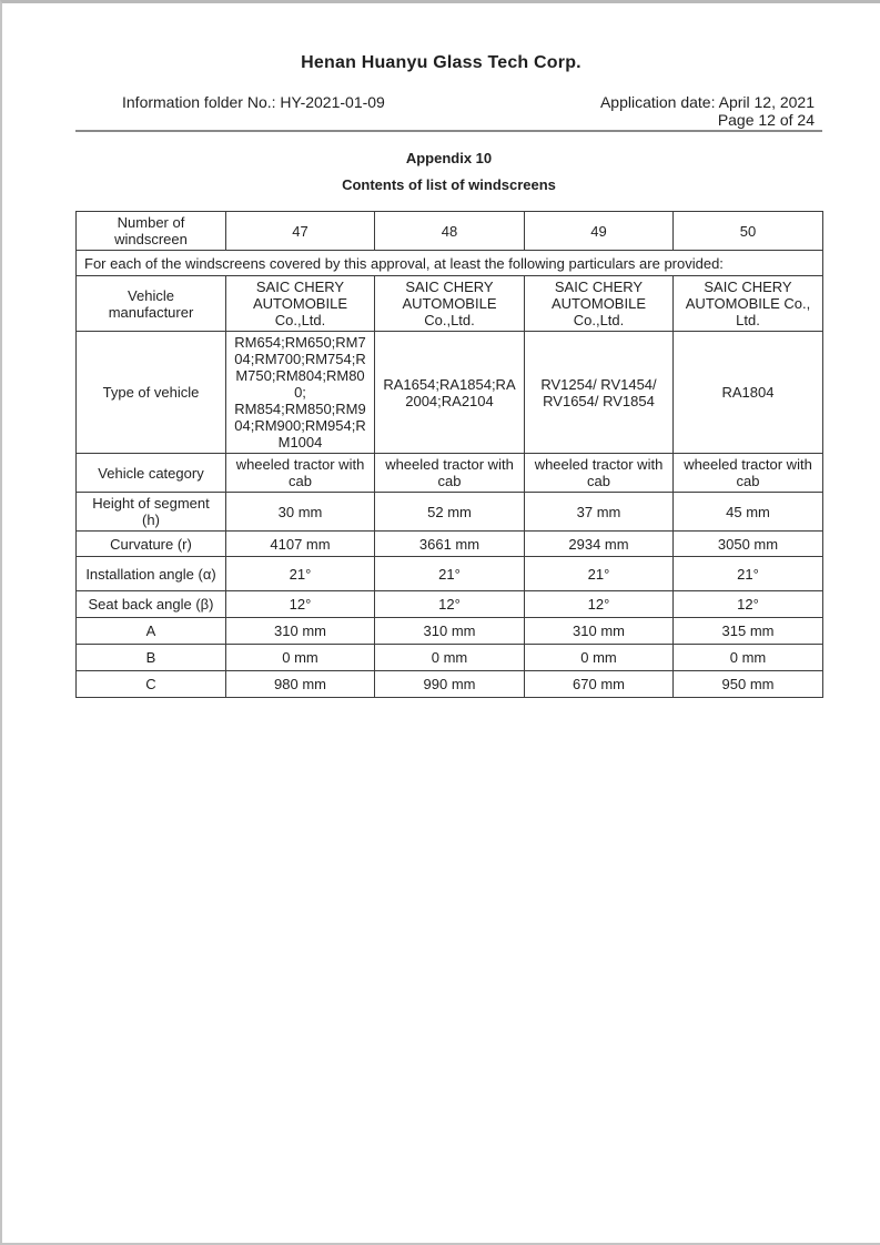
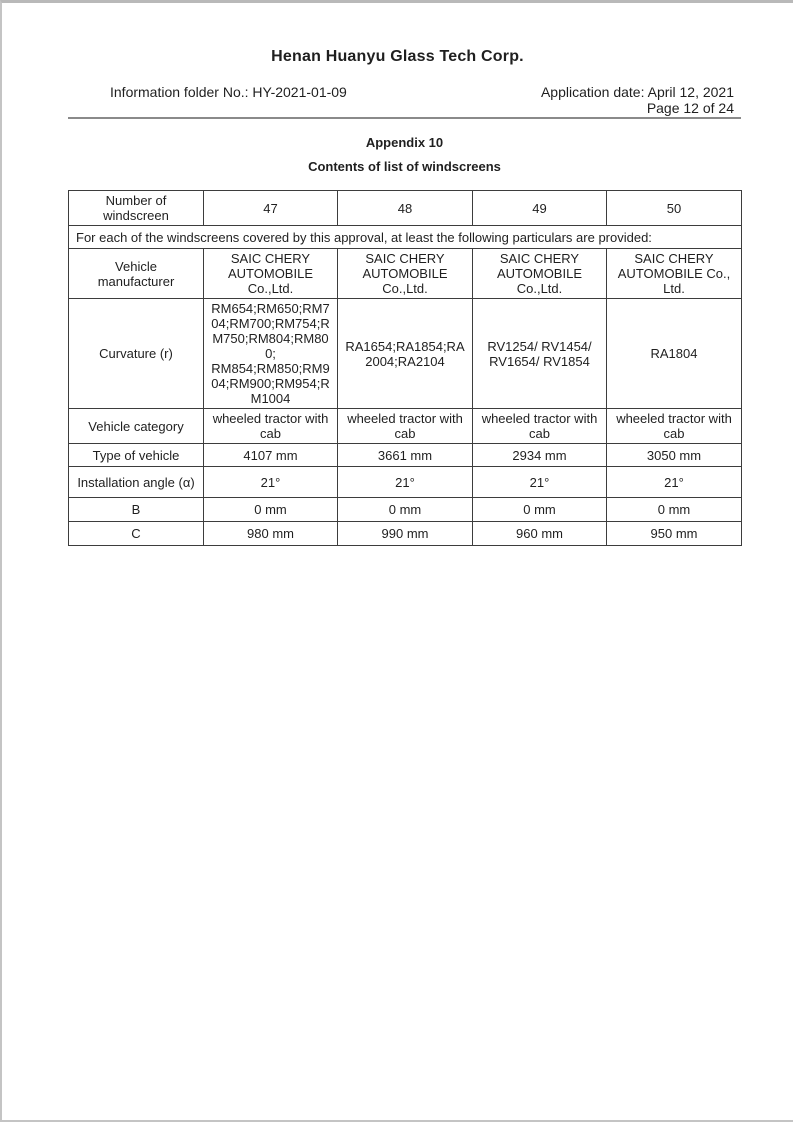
  Henan Huanyu Glass Tech Corp.
  Information folder No.: HY-2021-01-09
  Application date: April 12, 2021
  Page 12 of 24
  Appendix 10
  Contents of list of windscreens
  Number of windscreen	47	48	49	50
  For each of the windscreens covered by this approval, at least the following particulars are provided:
  Vehicle manufacturer	SAIC CHERY AUTOMOBILE Co.,Ltd.	SAIC CHERY AUTOMOBILE Co.,Ltd.	SAIC CHERY AUTOMOBILE Co.,Ltd.	SAIC CHERY AUTOMOBILE Co., Ltd.
- Type of vehicle	RM654;RM650;RM704;RM700;RM754;RM750;RM804;RM800; RM854;RM850;RM904;RM900;RM954;RM1004	RA1654;RA1854;RA2004;RA2104	RV1254/ RV1454/ RV1654/ RV1854	RA1804
+ Curvature (r)	RM654;RM650;RM704;RM700;RM754;RM750;RM804;RM800; RM854;RM850;RM904;RM900;RM954;RM1004	RA1654;RA1854;RA2004;RA2104	RV1254/ RV1454/ RV1654/ RV1854	RA1804
  Vehicle category	wheeled tractor with cab	wheeled tractor with cab	wheeled tractor with cab	wheeled tractor with cab
- Height of segment (h)	30 mm	52 mm	37 mm	45 mm
- Curvature (r)	4107 mm	3661 mm	2934 mm	3050 mm
+ Type of vehicle	4107 mm	3661 mm	2934 mm	3050 mm
  Installation angle (α)	21°	21°	21°	21°
- Seat back angle (β)	12°	12°	12°	12°
- A	310 mm	310 mm	310 mm	315 mm
  B	0 mm	0 mm	0 mm	0 mm
- C	980 mm	990 mm	670 mm	950 mm
+ C	980 mm	990 mm	960 mm	950 mm
